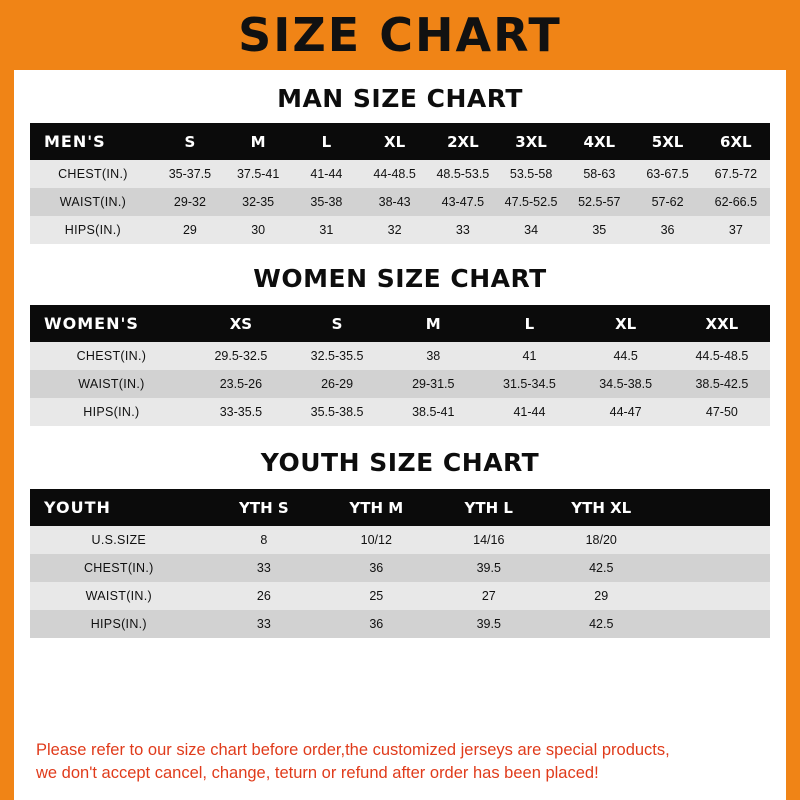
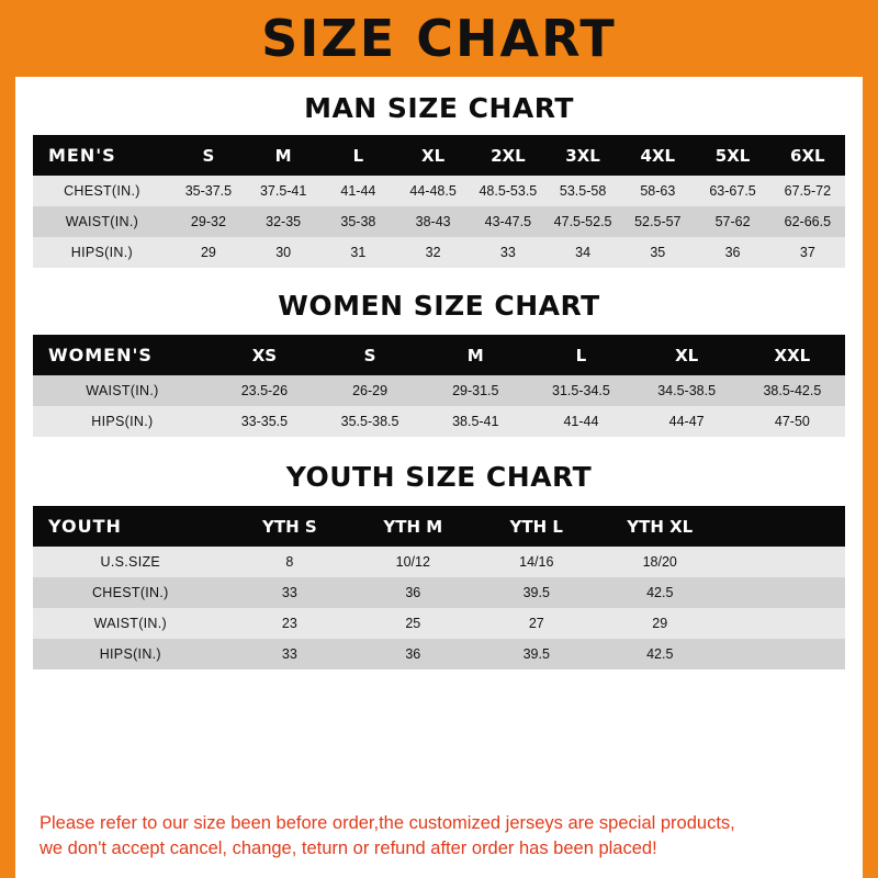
  SIZE CHART
  MAN SIZE CHART
  MEN'S	S	M	L	XL	2XL	3XL	4XL	5XL	6XL
  CHEST(IN.)	35-37.5	37.5-41	41-44	44-48.5	48.5-53.5	53.5-58	58-63	63-67.5	67.5-72
  WAIST(IN.)	29-32	32-35	35-38	38-43	43-47.5	47.5-52.5	52.5-57	57-62	62-66.5
  HIPS(IN.)	29	30	31	32	33	34	35	36	37
  WOMEN SIZE CHART
  WOMEN'S	XS	S	M	L	XL	XXL
- CHEST(IN.)	29.5-32.5	32.5-35.5	38	41	44.5	44.5-48.5
  WAIST(IN.)	23.5-26	26-29	29-31.5	31.5-34.5	34.5-38.5	38.5-42.5
  HIPS(IN.)	33-35.5	35.5-38.5	38.5-41	41-44	44-47	47-50
  YOUTH SIZE CHART
  YOUTH	YTH S	YTH M	YTH L	YTH XL
  U.S.SIZE	8	10/12	14/16	18/20
  CHEST(IN.)	33	36	39.5	42.5
- WAIST(IN.)	26	25	27	29
+ WAIST(IN.)	23	25	27	29
  HIPS(IN.)	33	36	39.5	42.5
- Please refer to our size chart before order,the customized jerseys are special products,
+ Please refer to our size been before order,the customized jerseys are special products,
  we don't accept cancel, change, teturn or refund after order has been placed!
